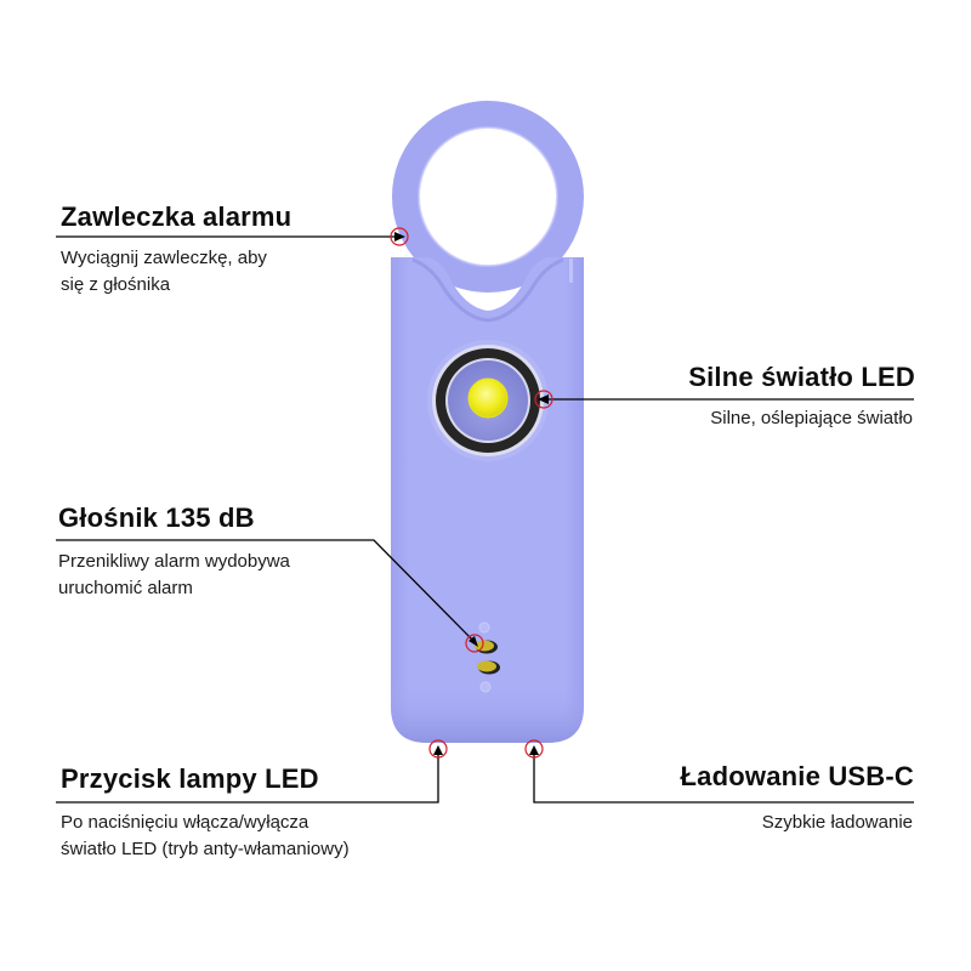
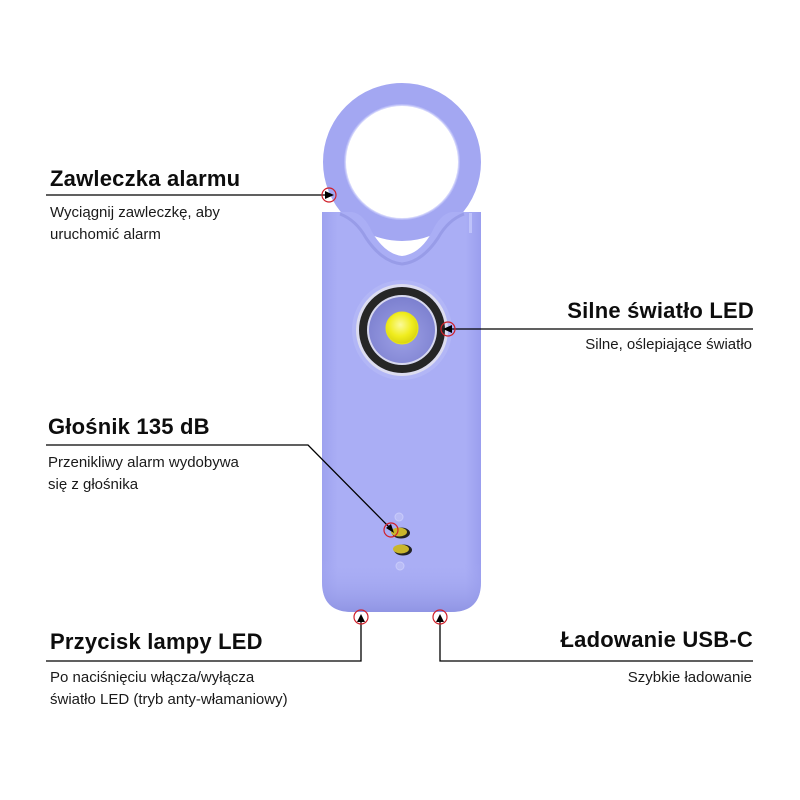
  Zawleczka alarmu
  Wyciągnij zawleczkę, aby
- się z głośnika
+ uruchomić alarm
  Silne światło LED
  Silne, oślepiające światło
  Głośnik 135 dB
  Przenikliwy alarm wydobywa
- uruchomić alarm
+ się z głośnika
  Przycisk lampy LED
  Po naciśnięciu włącza/wyłącza
  światło LED (tryb anty-włamaniowy)
  Ładowanie USB-C
  Szybkie ładowanie
